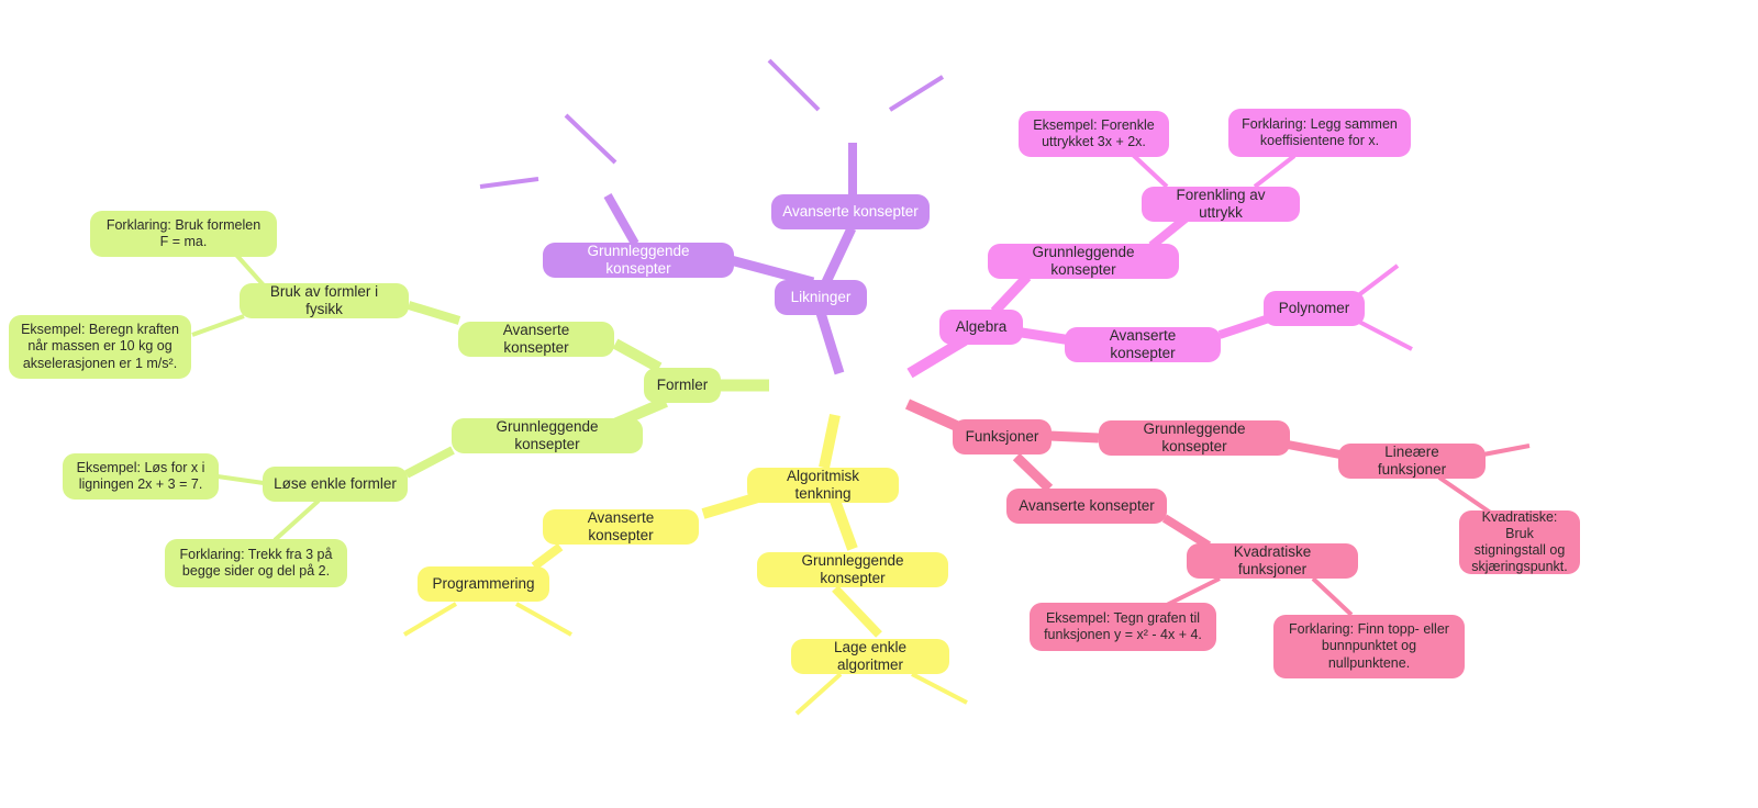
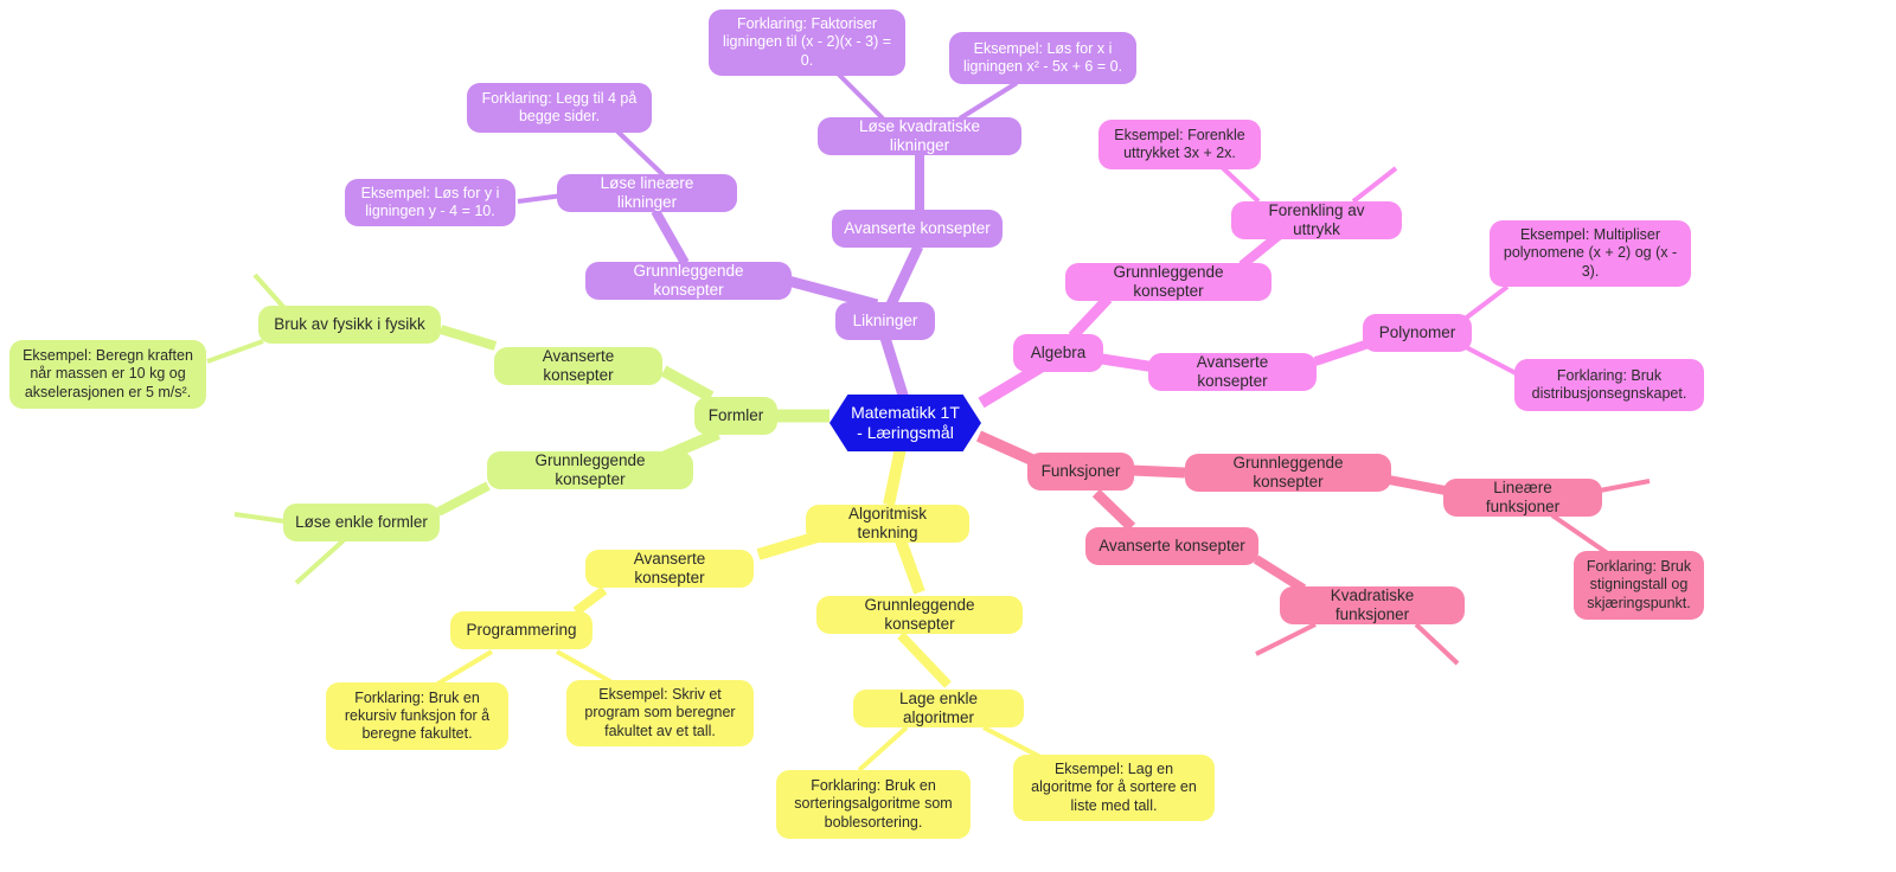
+ Matematikk 1T - Læringsmål
  Likninger
  Grunnleggende konsepter
  Avanserte konsepter
+ Løse lineære likninger
+ Eksempel: Løs for y i ligningen y - 4 = 10.
+ Forklaring: Legg til 4 på begge sider.
+ Løse kvadratiske likninger
+ Forklaring: Faktoriser ligningen til (x - 2)(x - 3) = 0.
+ Eksempel: Løs for x i ligningen x² - 5x + 6 = 0.
  Formler
  Avanserte konsepter
  Grunnleggende konsepter
- Bruk av formler i fysikk
+ Bruk av fysikk i fysikk
- Forklaring: Bruk formelen F = ma.
- Eksempel: Beregn kraften når massen er 10 kg og akselerasjonen er 1 m/s².
+ Eksempel: Beregn kraften når massen er 10 kg og akselerasjonen er 5 m/s².
  Løse enkle formler
- Eksempel: Løs for x i ligningen 2x + 3 = 7.
- Forklaring: Trekk fra 3 på begge sider og del på 2.
  Algoritmisk tenkning
  Avanserte konsepter
  Grunnleggende konsepter
  Programmering
+ Forklaring: Bruk en rekursiv funksjon for å beregne fakultet.
+ Eksempel: Skriv et program som beregner fakultet av et tall.
  Lage enkle algoritmer
+ Forklaring: Bruk en sorteringsalgoritme som boblesortering.
+ Eksempel: Lag en algoritme for å sortere en liste med tall.
  Algebra
  Grunnleggende konsepter
  Avanserte konsepter
  Forenkling av uttrykk
  Eksempel: Forenkle uttrykket 3x + 2x.
- Forklaring: Legg sammen koeffisientene for x.
  Polynomer
+ Eksempel: Multipliser polynomene (x + 2) og (x - 3).
+ Forklaring: Bruk distribusjonsegnskapet.
  Funksjoner
  Grunnleggende konsepter
  Avanserte konsepter
  Lineære funksjoner
- Kvadratiske: Bruk stigningstall og skjæringspunkt.
+ Forklaring: Bruk stigningstall og skjæringspunkt.
  Kvadratiske funksjoner
- Eksempel: Tegn grafen til funksjonen y = x² - 4x + 4.
- Forklaring: Finn topp- eller bunnpunktet og nullpunktene.
